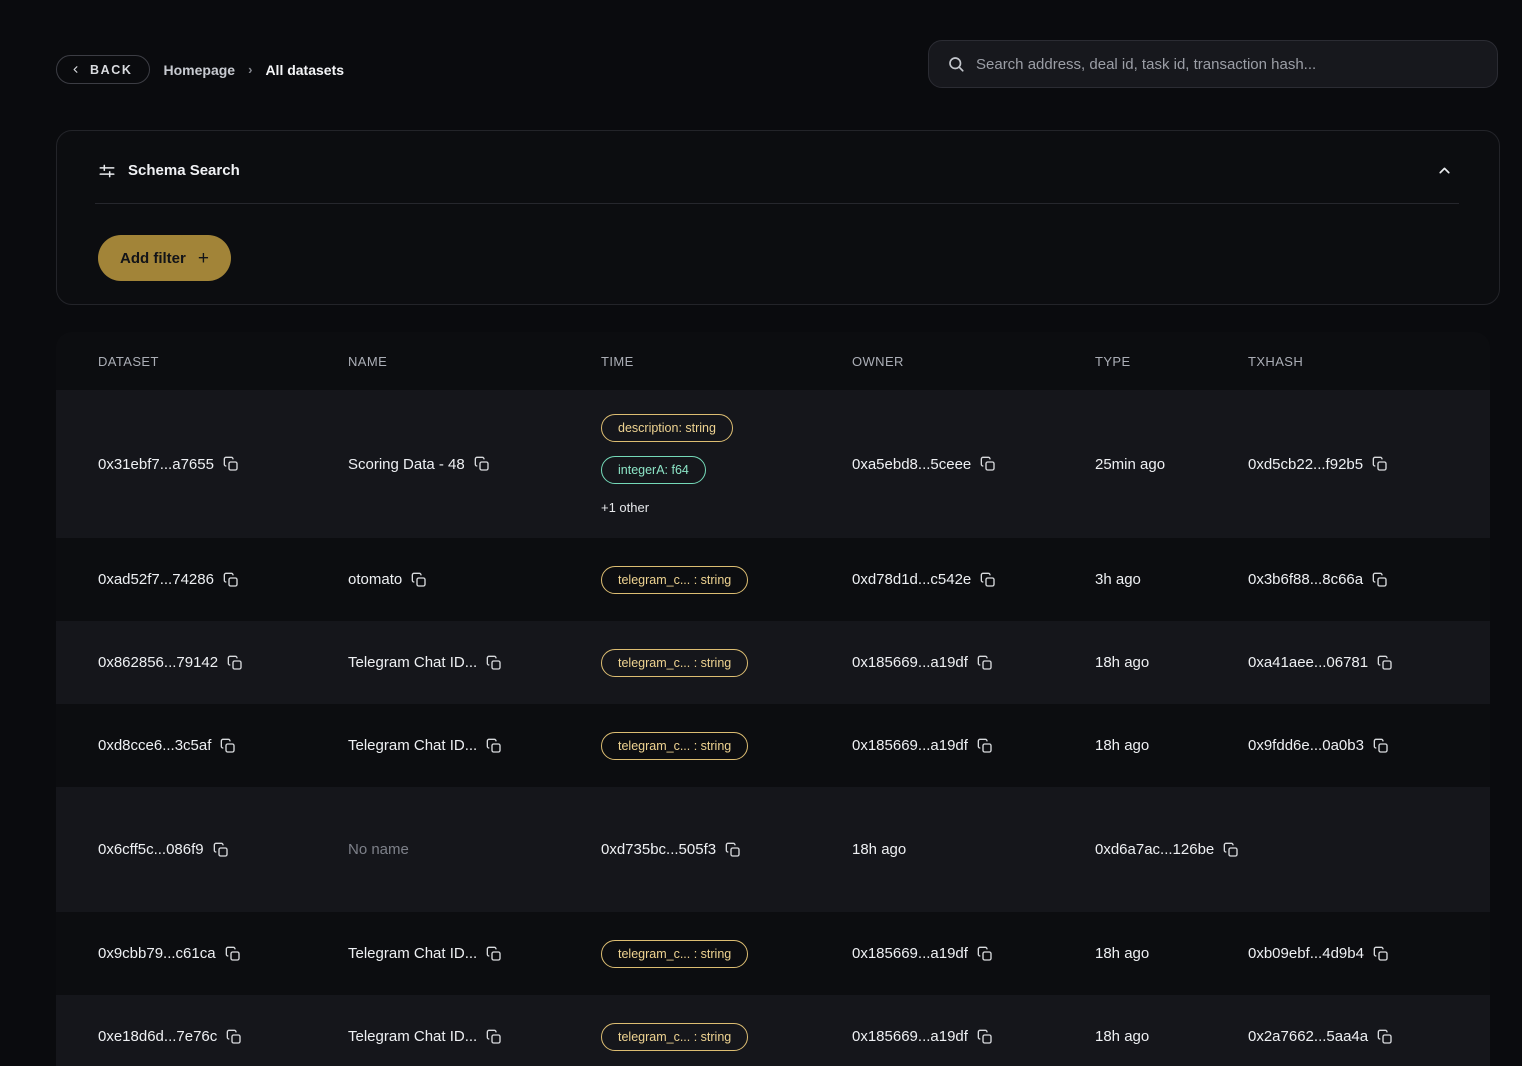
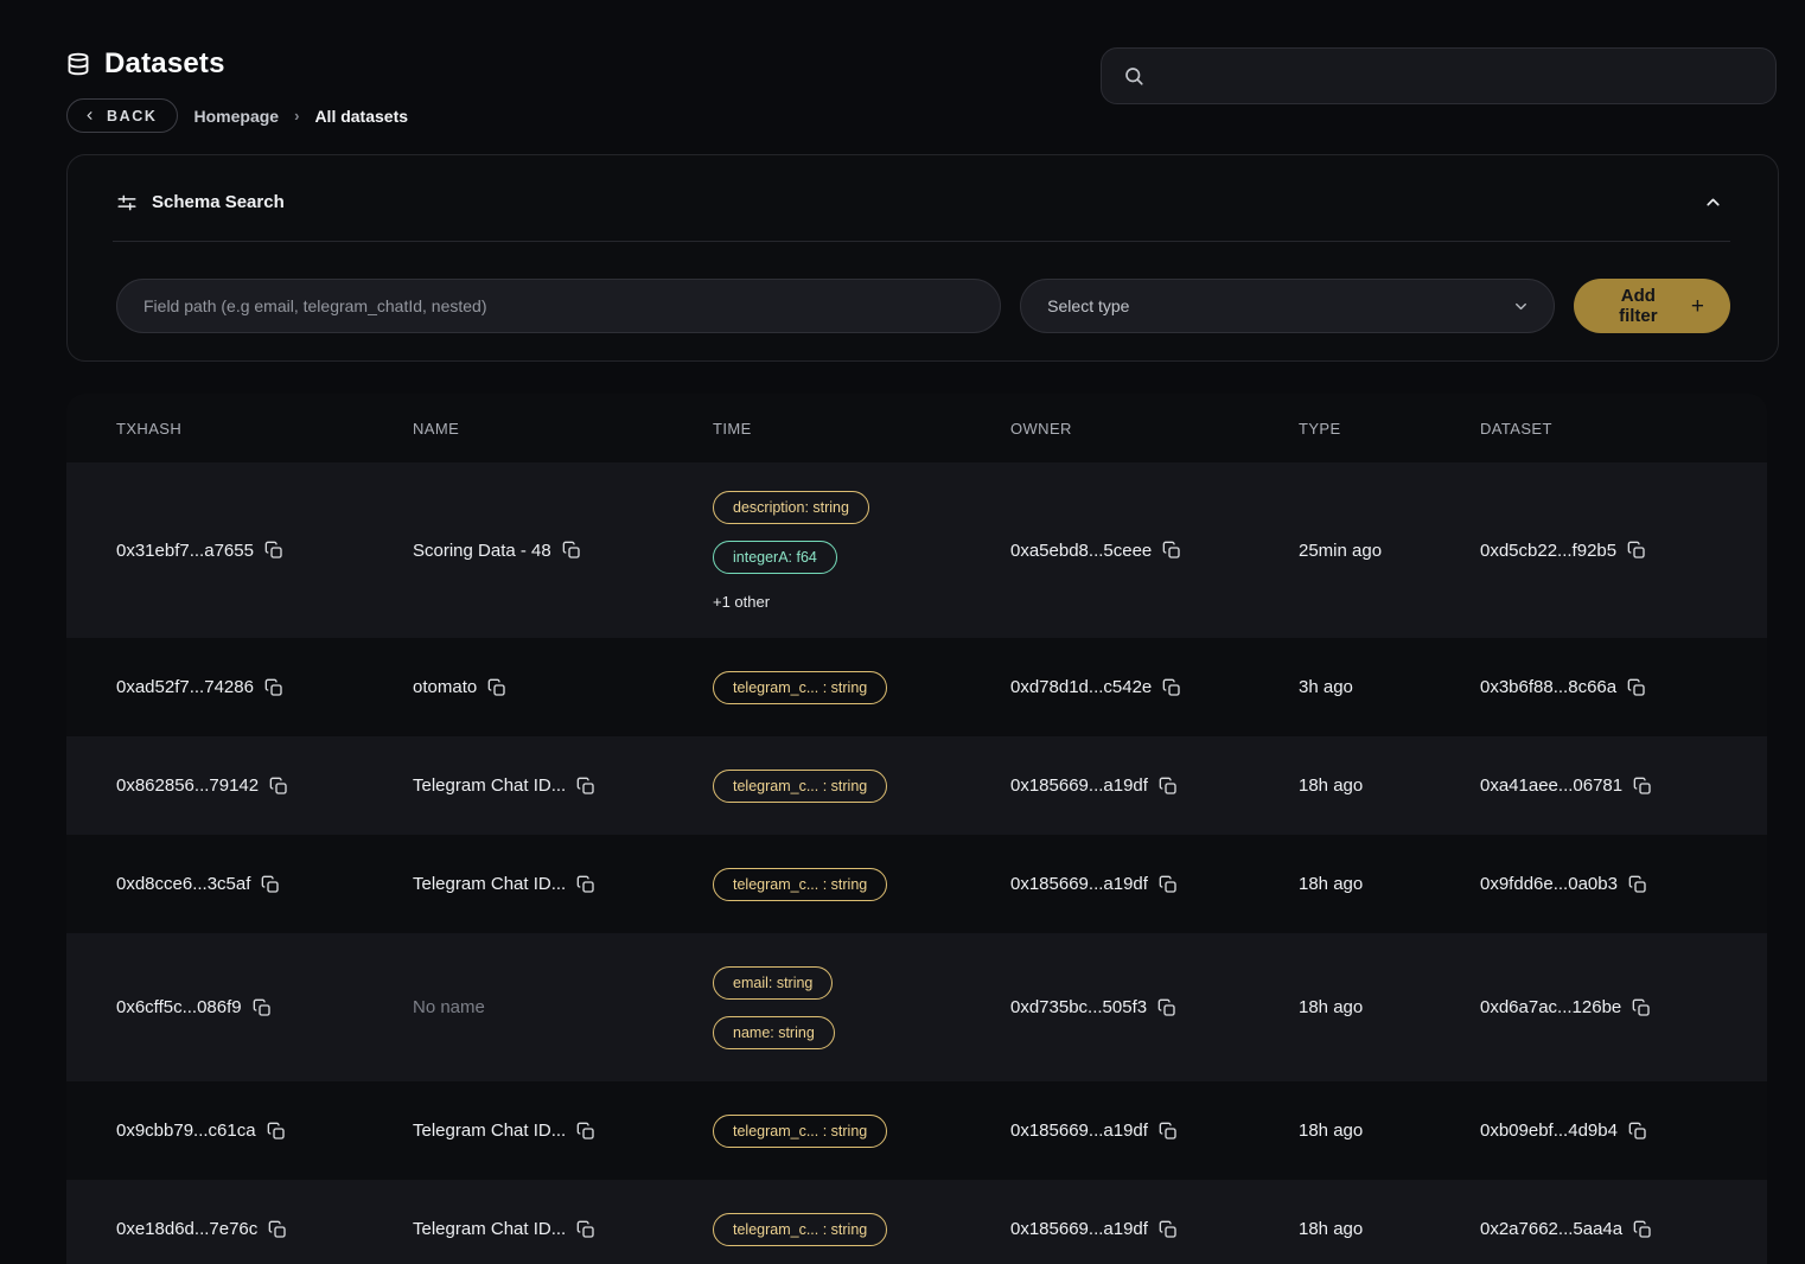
+ Datasets
  BACK
  Homepage
  ›
  All datasets
- Search address, deal id, task id, transaction hash...
  Schema Search
+ Field path (e.g email, telegram_chatId, nested)
+ Select type
  Add filter
  +
- DATASET
+ TXHASH
  NAME
  TIME
  OWNER
  TYPE
- TXHASH
+ DATASET
  0x31ebf7...a7655
  Scoring Data - 48
  description: string
  integerA: f64
  +1 other
  0xa5ebd8...5ceee
  25min ago
  0xd5cb22...f92b5
  0xad52f7...74286
  otomato
  telegram_c... : string
  0xd78d1d...c542e
  3h ago
  0x3b6f88...8c66a
  0x862856...79142
  Telegram Chat ID...
  telegram_c... : string
  0x185669...a19df
  18h ago
  0xa41aee...06781
  0xd8cce6...3c5af
  Telegram Chat ID...
  telegram_c... : string
  0x185669...a19df
  18h ago
  0x9fdd6e...0a0b3
  0x6cff5c...086f9
  No name
+ email: string
+ name: string
  0xd735bc...505f3
  18h ago
  0xd6a7ac...126be
  0x9cbb79...c61ca
  Telegram Chat ID...
  telegram_c... : string
  0x185669...a19df
  18h ago
  0xb09ebf...4d9b4
  0xe18d6d...7e76c
  Telegram Chat ID...
  telegram_c... : string
  0x185669...a19df
  18h ago
  0x2a7662...5aa4a
